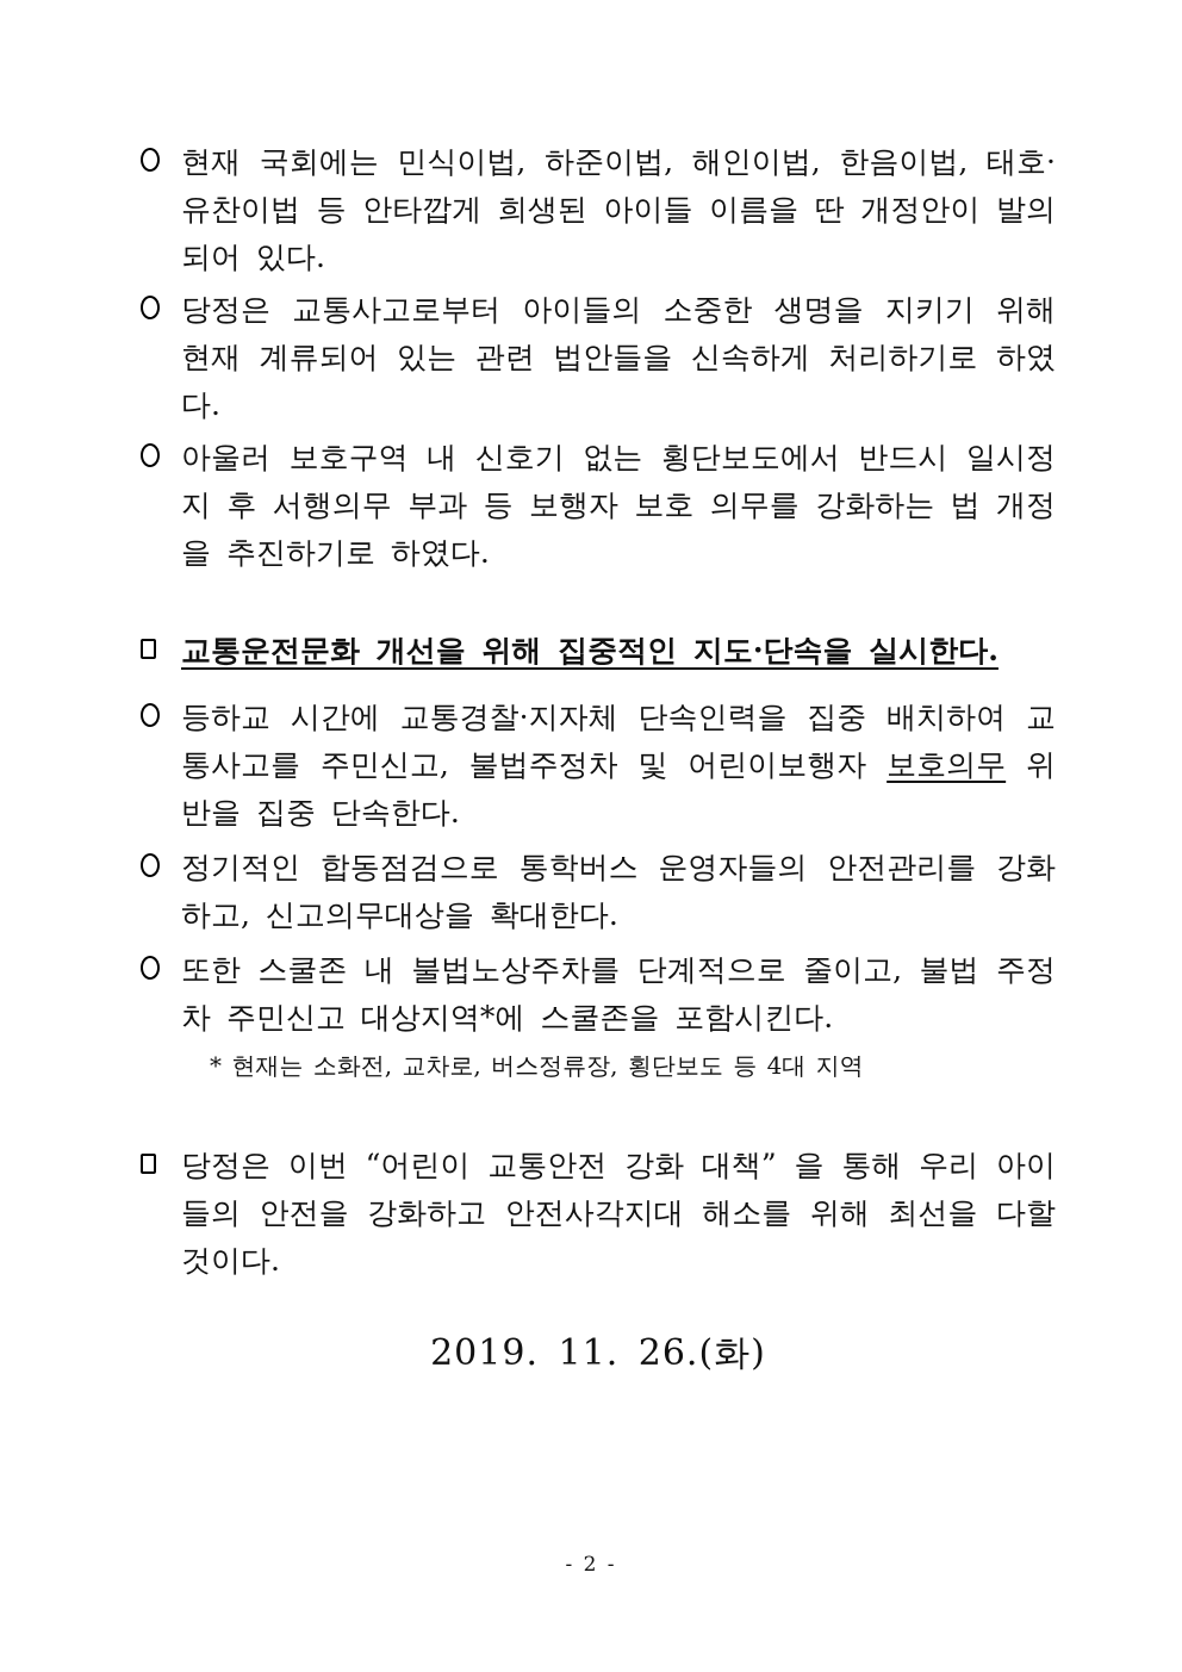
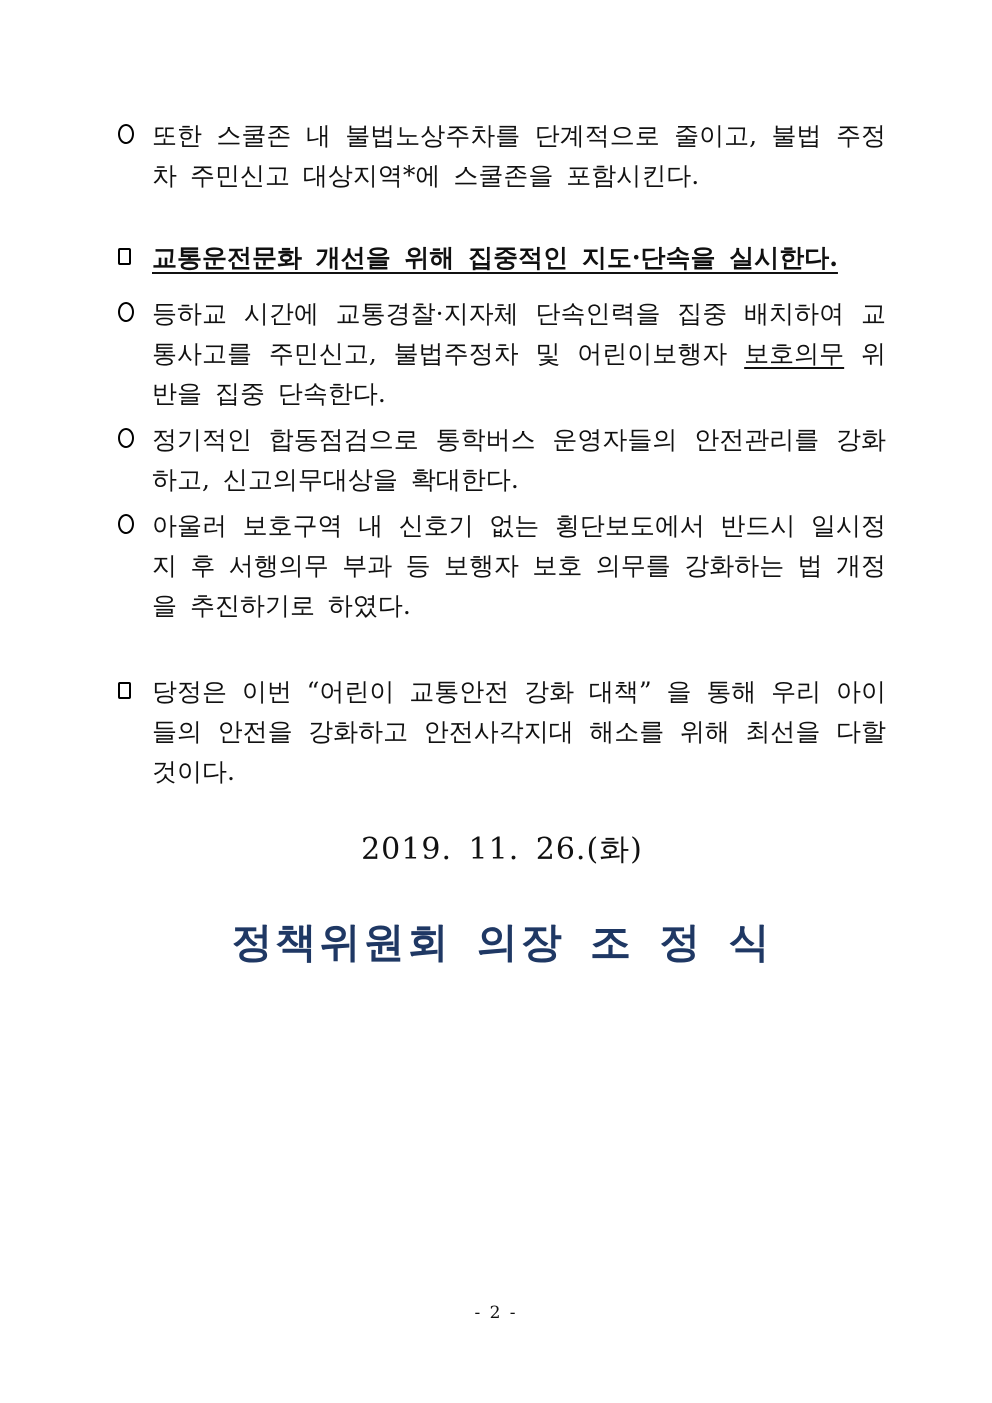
- 현재 국회에는 민식이법, 하준이법, 해인이법, 한음이법, 태호·유찬이법 등 안타깝게 희생된 아이들 이름을 딴 개정안이 발의되어 있다.
- 당정은 교통사고로부터 아이들의 소중한 생명을 지키기 위해 현재 계류되어 있는 관련 법안들을 신속하게 처리하기로 하였다.
- 아울러 보호구역 내 신호기 없는 횡단보도에서 반드시 일시정지 후 서행의무 부과 등 보행자 보호 의무를 강화하는 법 개정을 추진하기로 하였다.
+ 또한 스쿨존 내 불법노상주차를 단계적으로 줄이고, 불법 주정차 주민신고 대상지역*에 스쿨존을 포함시킨다.
  교통운전문화 개선을 위해 집중적인 지도·단속을 실시한다.
  등하교 시간에 교통경찰·지자체 단속인력을 집중 배치하여 교통사고를 주민신고, 불법주정차 및 어린이보행자 보호의무 위반을 집중 단속한다.
  정기적인 합동점검으로 통학버스 운영자들의 안전관리를 강화하고, 신고의무대상을 확대한다.
- 또한 스쿨존 내 불법노상주차를 단계적으로 줄이고, 불법 주정차 주민신고 대상지역*에 스쿨존을 포함시킨다.
+ 아울러 보호구역 내 신호기 없는 횡단보도에서 반드시 일시정지 후 서행의무 부과 등 보행자 보호 의무를 강화하는 법 개정을 추진하기로 하였다.
- * 현재는 소화전, 교차로, 버스정류장, 횡단보도 등 4대 지역
  당정은 이번 “어린이 교통안전 강화 대책” 을 통해 우리 아이들의 안전을 강화하고 안전사각지대 해소를 위해 최선을 다할 것이다.
  2019. 11. 26.(화)
+ 정책위원회 의장 조 정 식
  - 2 -
